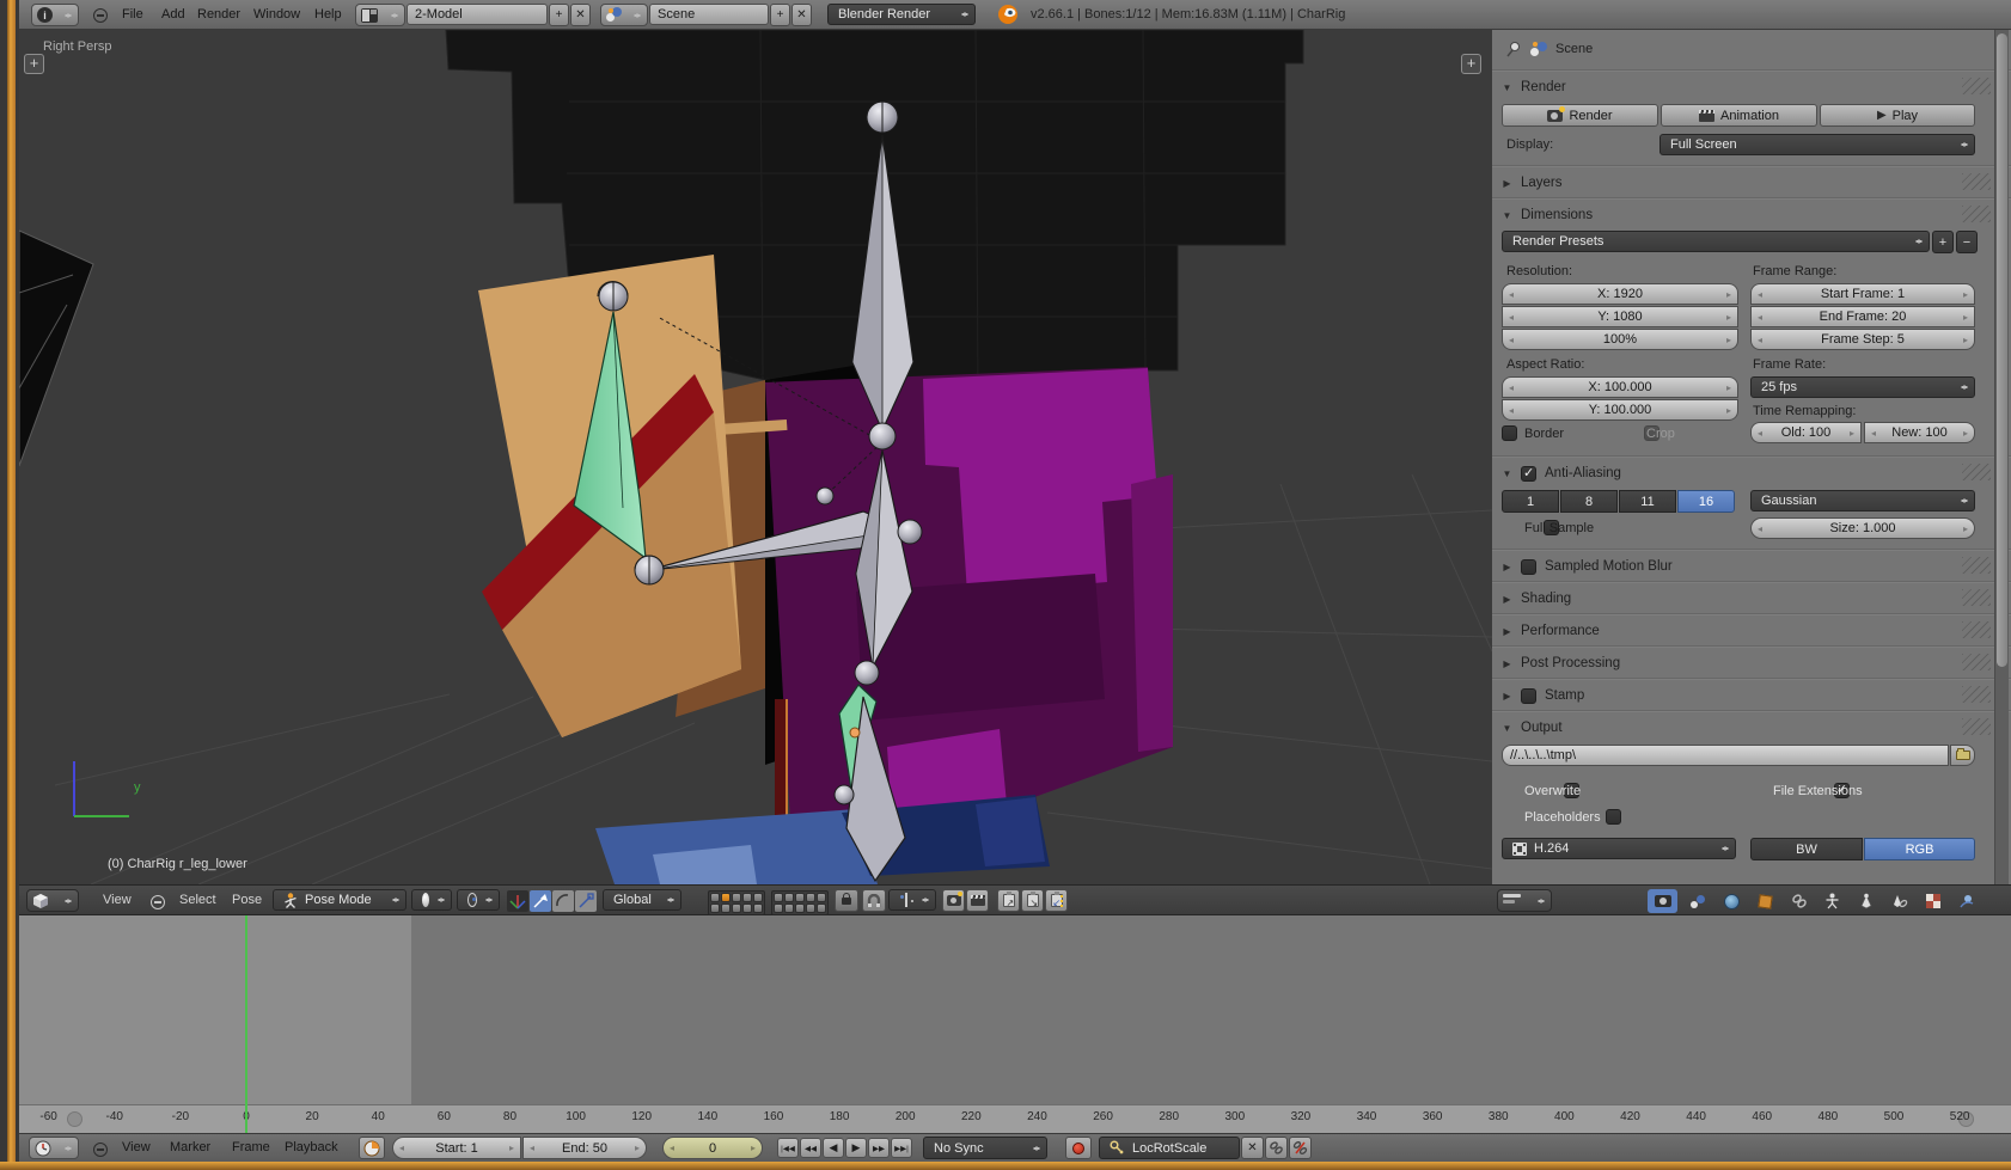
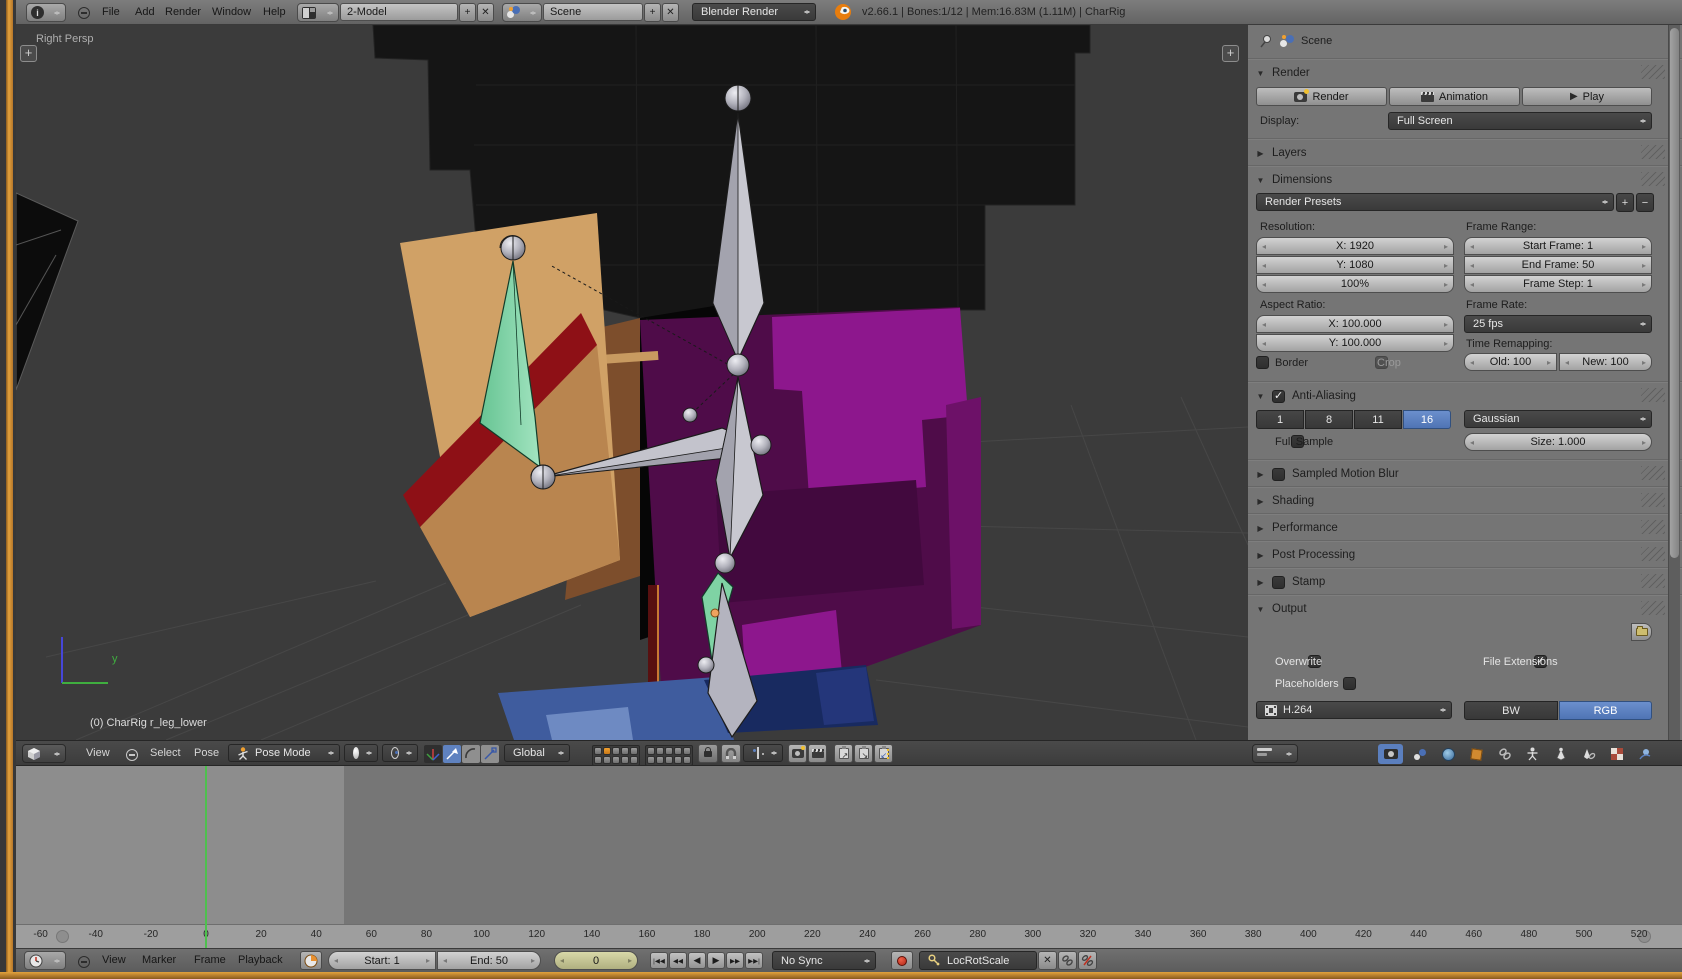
  i
  File
  Add
  Render
  Window
  Help
  2-Model
  +
  ✕
  Scene
  +
  ✕
  Blender Render
  v2.66.1 | Bones:1/12 | Mem:16.83M (1.11M) | CharRig
  Right Persp
  y
  (0) CharRig r_leg_lower
  +
  +
  View
  Select
  Pose
  Pose Mode
  Global
  ↗
  ↘
  ↙
  Scene
  ▼
  Render
  Render
  Animation
  ▶
  Play
  Display:
  Full Screen
  ▶
  Layers
  ▼
  Dimensions
  Render Presets
  +
  −
  Resolution:
  Frame Range:
  X: 1920
  Y: 1080
  100%
  Start Frame: 1
- End Frame: 20
+ End Frame: 50
- Frame Step: 5
+ Frame Step: 1
  Aspect Ratio:
  Frame Rate:
  X: 100.000
  Y: 100.000
  25 fps
  Time Remapping:
  Old: 100
  New: 100
  Border
  Crop
  ▼
  Anti-Aliasing
  1
  8
  11
  16
  Gaussian
  Full Sample
  Size: 1.000
  ▶
  Sampled Motion Blur
  ▶
  Shading
  ▶
  Performance
  ▶
  Post Processing
  ▶
  Stamp
  ▼
  Output
- //..\..\..\tmp\
  Overwrite
  File Extensions
  Placeholders
  H.264
  BW
  RGB
  -60
  -40
  -20
  20
  40
  60
  80
  100
  120
  140
  160
  180
  200
  220
  240
  260
  280
  300
  320
  340
  360
  380
  400
  420
  440
  460
  480
  500
  520
  View
  Marker
  Frame
  Playback
  Start: 1
  End: 50
  0
  ◀
  ▶
  No Sync
  LocRotScale
  ✕
